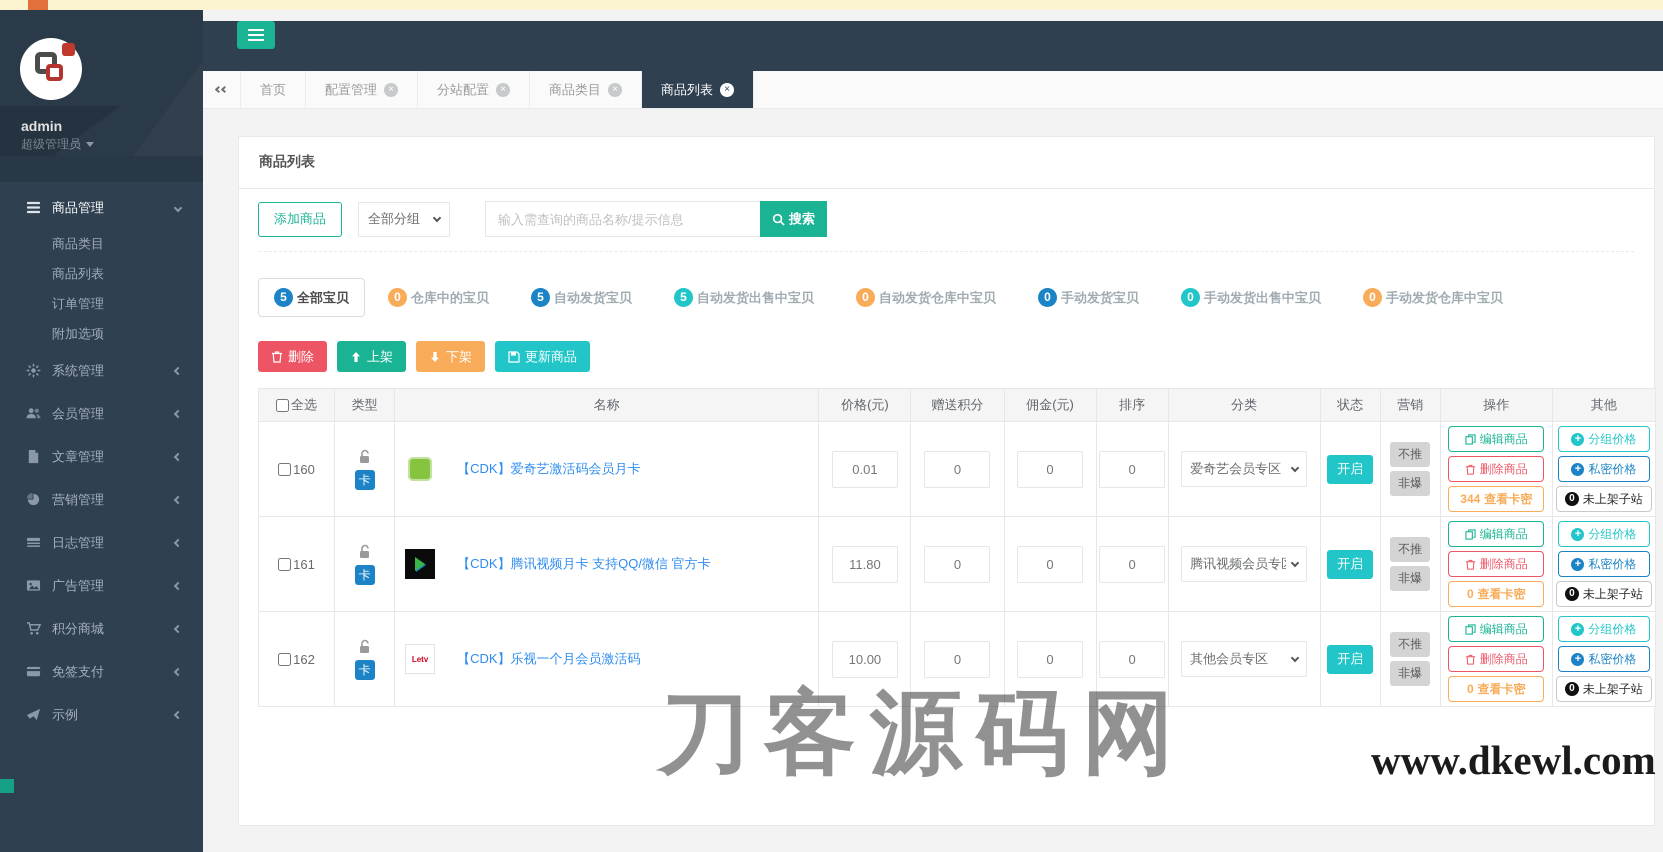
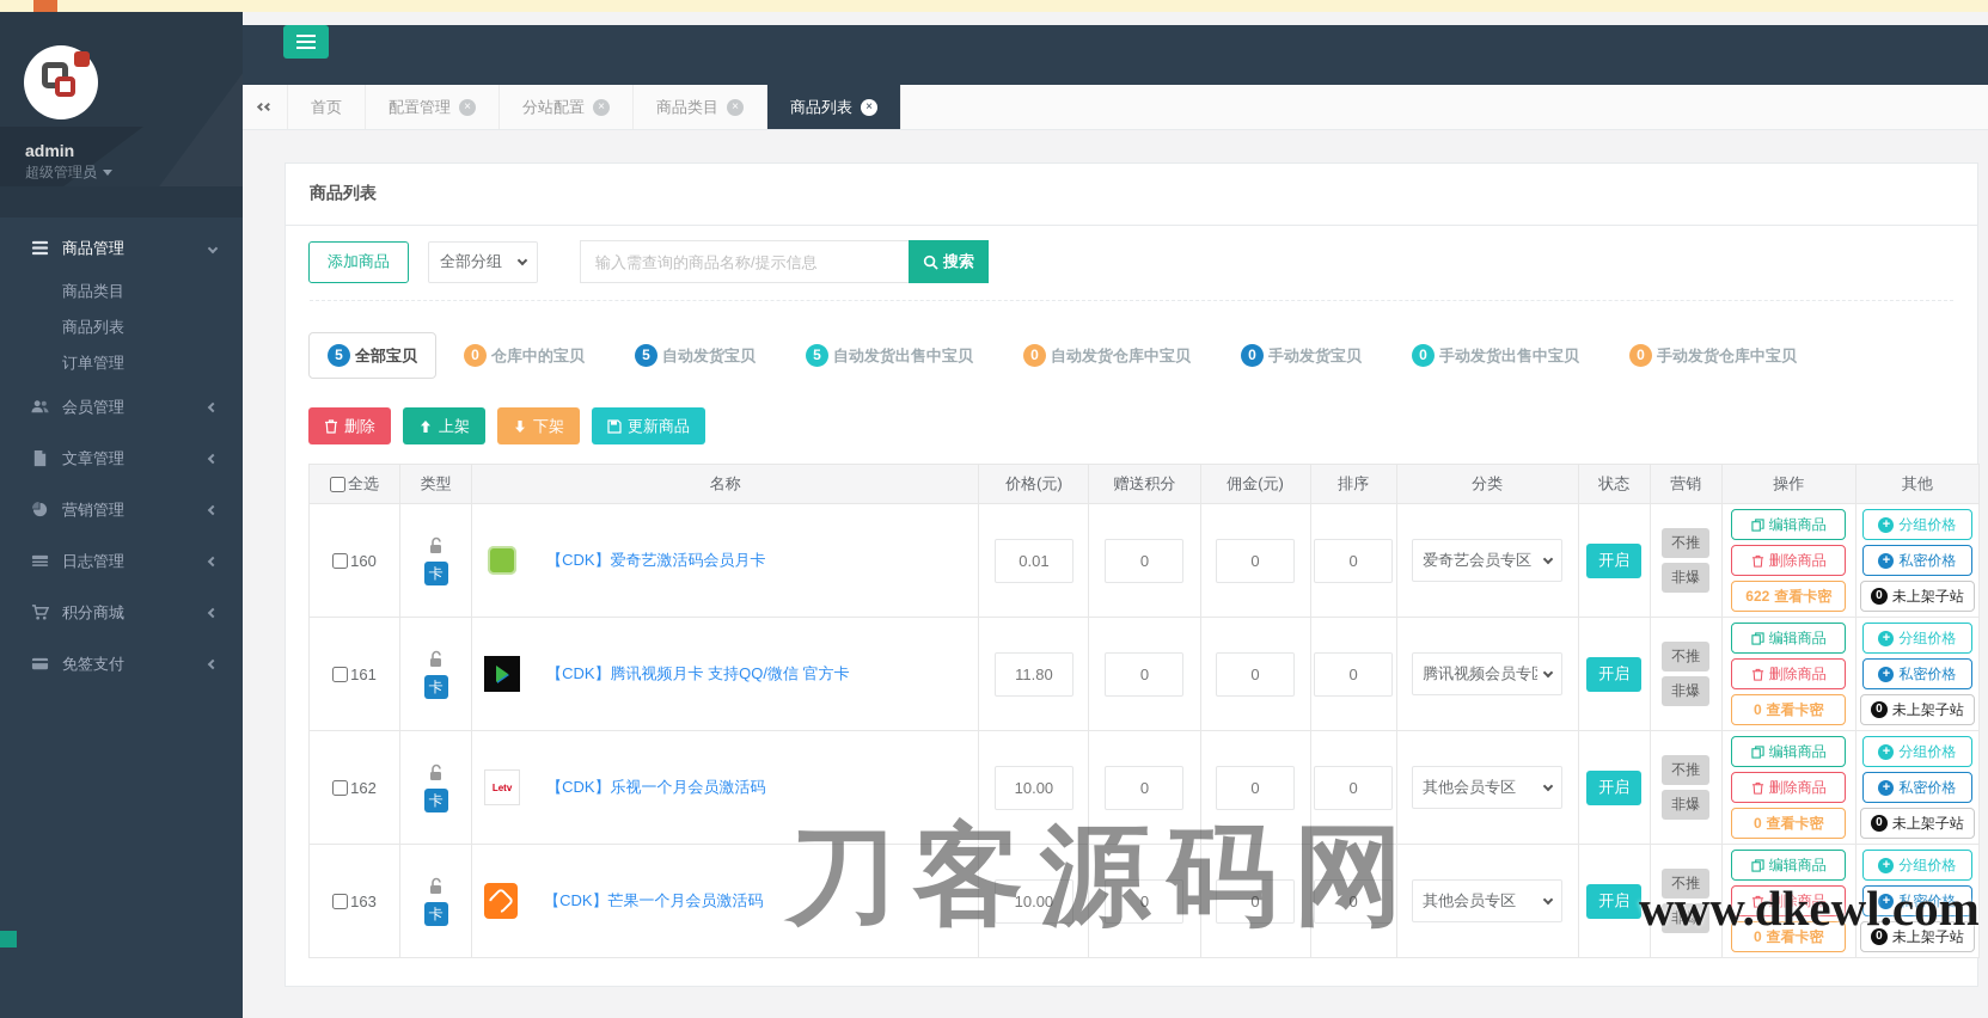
  admin
  超级管理员
  商品管理
  商品类目
  商品列表
  订单管理
- 附加选项
- 系统管理
  会员管理
  文章管理
  营销管理
  日志管理
- 广告管理
  积分商城
  免签支付
- 示例
  首页
  配置管理
  ×
  分站配置
  ×
  商品类目
  ×
  商品列表
  ×
  商品列表
  添加商品
  全部分组
  输入需查询的商品名称/提示信息
  搜索
  5
  全部宝贝
  0
  仓库中的宝贝
  5
  自动发货宝贝
  5
  自动发货出售中宝贝
  0
  自动发货仓库中宝贝
  0
  手动发货宝贝
  0
  手动发货出售中宝贝
  0
  手动发货仓库中宝贝
  删除
  上架
  下架
  更新商品
  全选	类型	名称	价格(元)	赠送积分	佣金(元)	排序	分类	状态	营销	操作	其他
- 160	卡	【CDK】爱奇艺激活码会员月卡	0.01	0	0	0	爱奇艺会员专区	开启	不推 非爆	编辑商品 删除商品 344 查看卡密	+ 分组价格 + 私密价格 0 未上架子站
+ 160	卡	【CDK】爱奇艺激活码会员月卡	0.01	0	0	0	爱奇艺会员专区	开启	不推 非爆	编辑商品 删除商品 622 查看卡密	+ 分组价格 + 私密价格 0 未上架子站
  161	卡	【CDK】腾讯视频月卡 支持QQ/微信 官方卡	11.80	0	0	0	腾讯视频会员专	开启	不推 非爆	编辑商品 删除商品 0 查看卡密	+ 分组价格 + 私密价格 0 未上架子站
  162	卡	Letv 【CDK】乐视一个月会员激活码	10.00	0	0	0	其他会员专区	开启	不推 非爆	编辑商品 删除商品 0 查看卡密	+ 分组价格 + 私密价格 0 未上架子站
+ 163	卡	【CDK】芒果一个月会员激活码	10.00	0	0	0	其他会员专区	开启	不推 非爆	编辑商品 删除商品 0 查看卡密	+ 分组价格 + 私密价格 0 未上架子站
  刀客源码网
  www.dkewl.com
